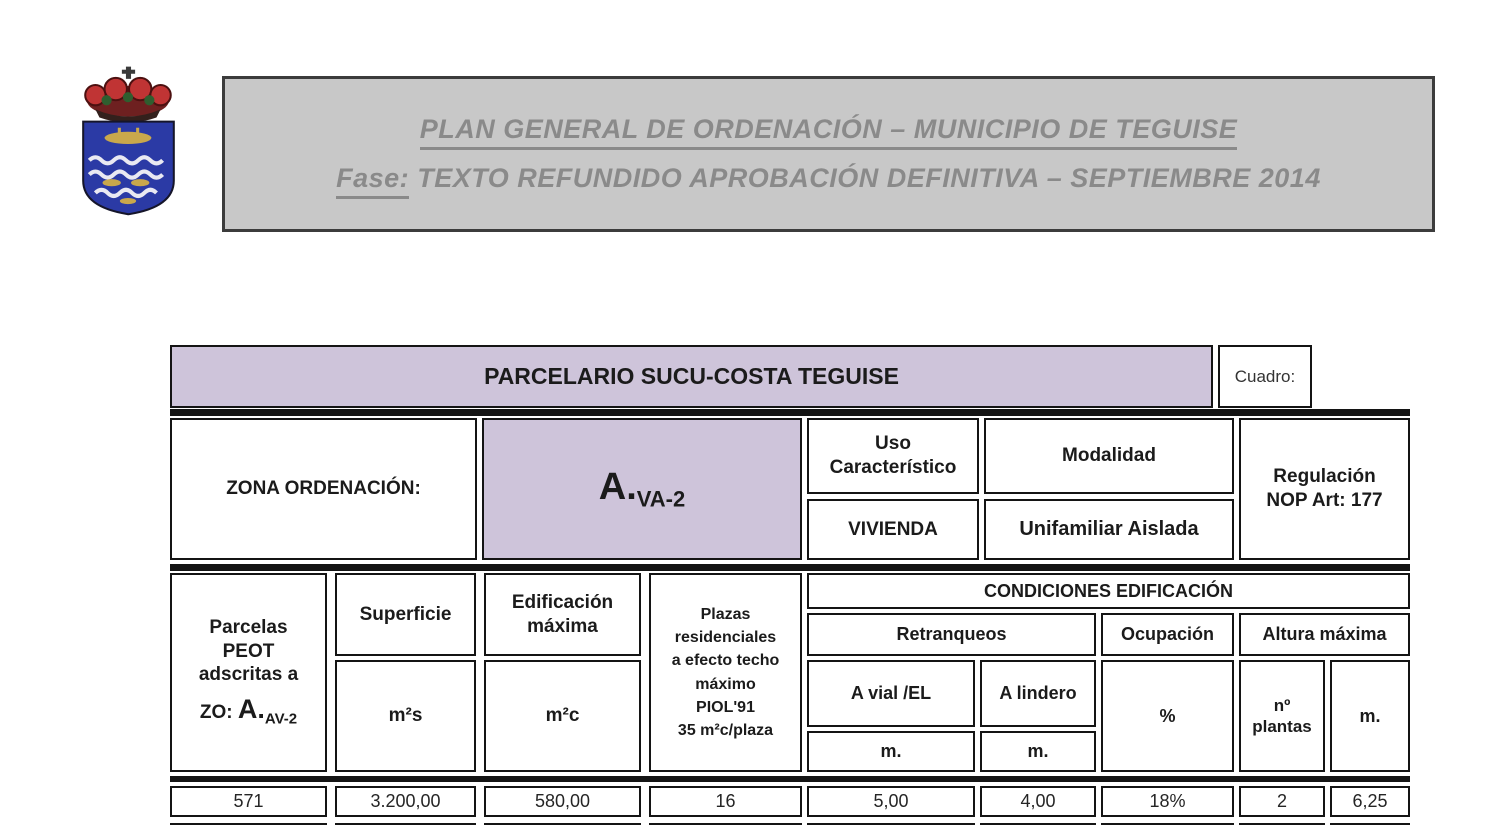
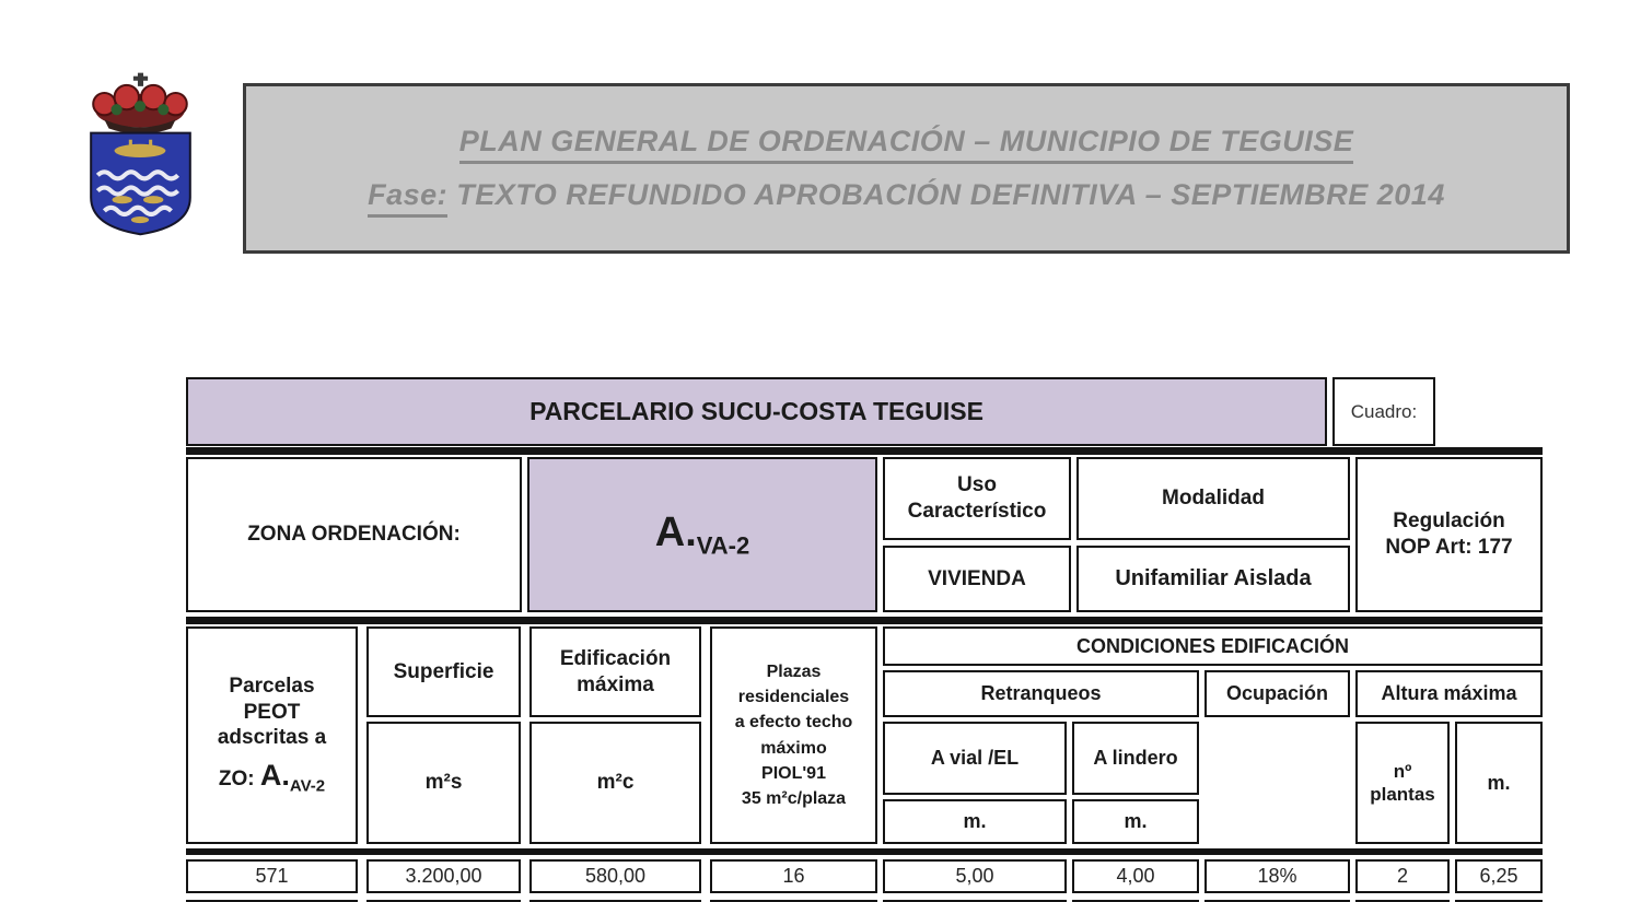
  PLAN GENERAL DE ORDENACIÓN – MUNICIPIO DE TEGUISE
  Fase: TEXTO REFUNDIDO APROBACIÓN DEFINITIVA – SEPTIEMBRE 2014
  PARCELARIO SUCU-COSTA TEGUISE
  Cuadro:
  ZONA ORDENACIÓN:
  A.VA-2
  Uso Característico
  Modalidad
  VIVIENDA
  Unifamiliar Aislada
  Regulación
  NOP Art: 177
  Parcelas
  PEOT
  adscritas a
  ZO: A.AV-2
  Superficie
  m²s
  Edificación máxima
  m²c
  Plazas
  residenciales
  a efecto techo
  máximo
  PIOL'91
  35 m²c/plaza
  CONDICIONES EDIFICACIÓN
  Retranqueos
  Ocupación
  Altura máxima
  A vial /EL
  A lindero
- %
  nº
  plantas
  m.
  m.
  m.
  571
  3.200,00
  580,00
  16
  5,00
  4,00
  18%
  2
  6,25
